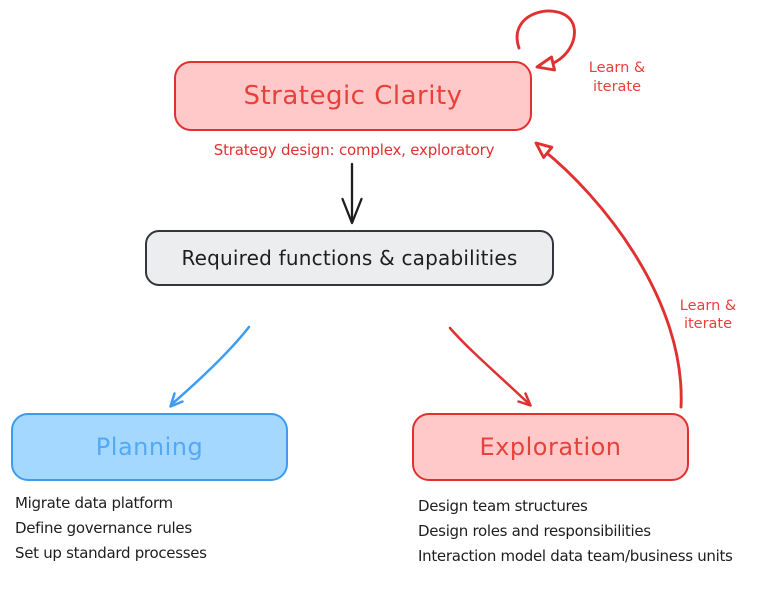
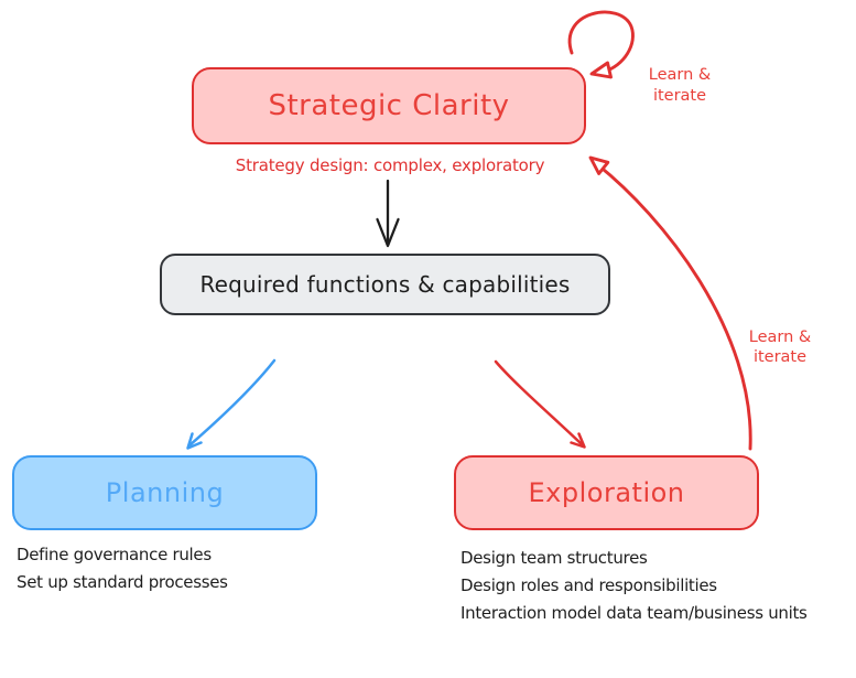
  Strategic Clarity
  Required functions & capabilities
  Planning
  Exploration
  Strategy design: complex, exploratory
  Learn &
  iterate
  Learn &
  iterate
- Migrate data platform
  Define governance rules
  Set up standard processes
  Design team structures
  Design roles and responsibilities
  Interaction model data team/business units
